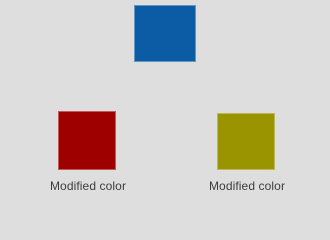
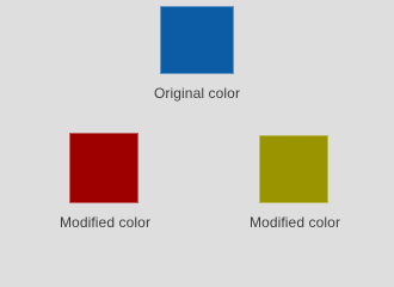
+ Original color
  Modified color
  Modified color
